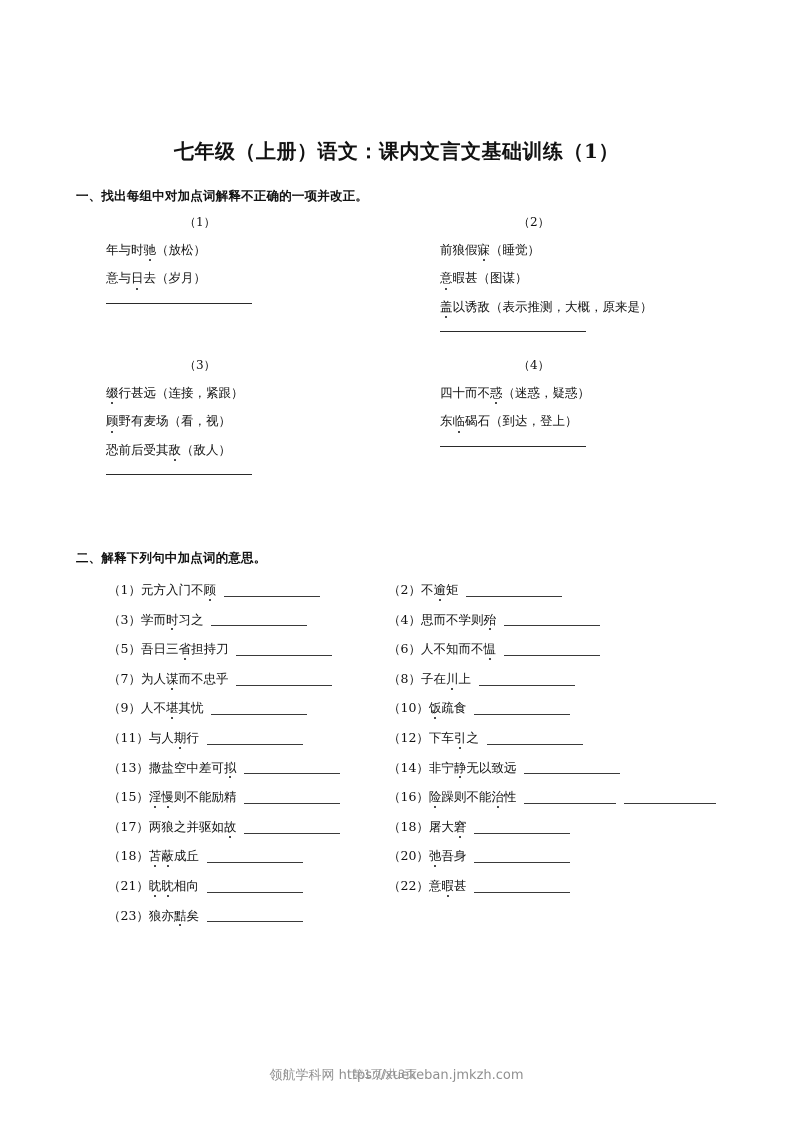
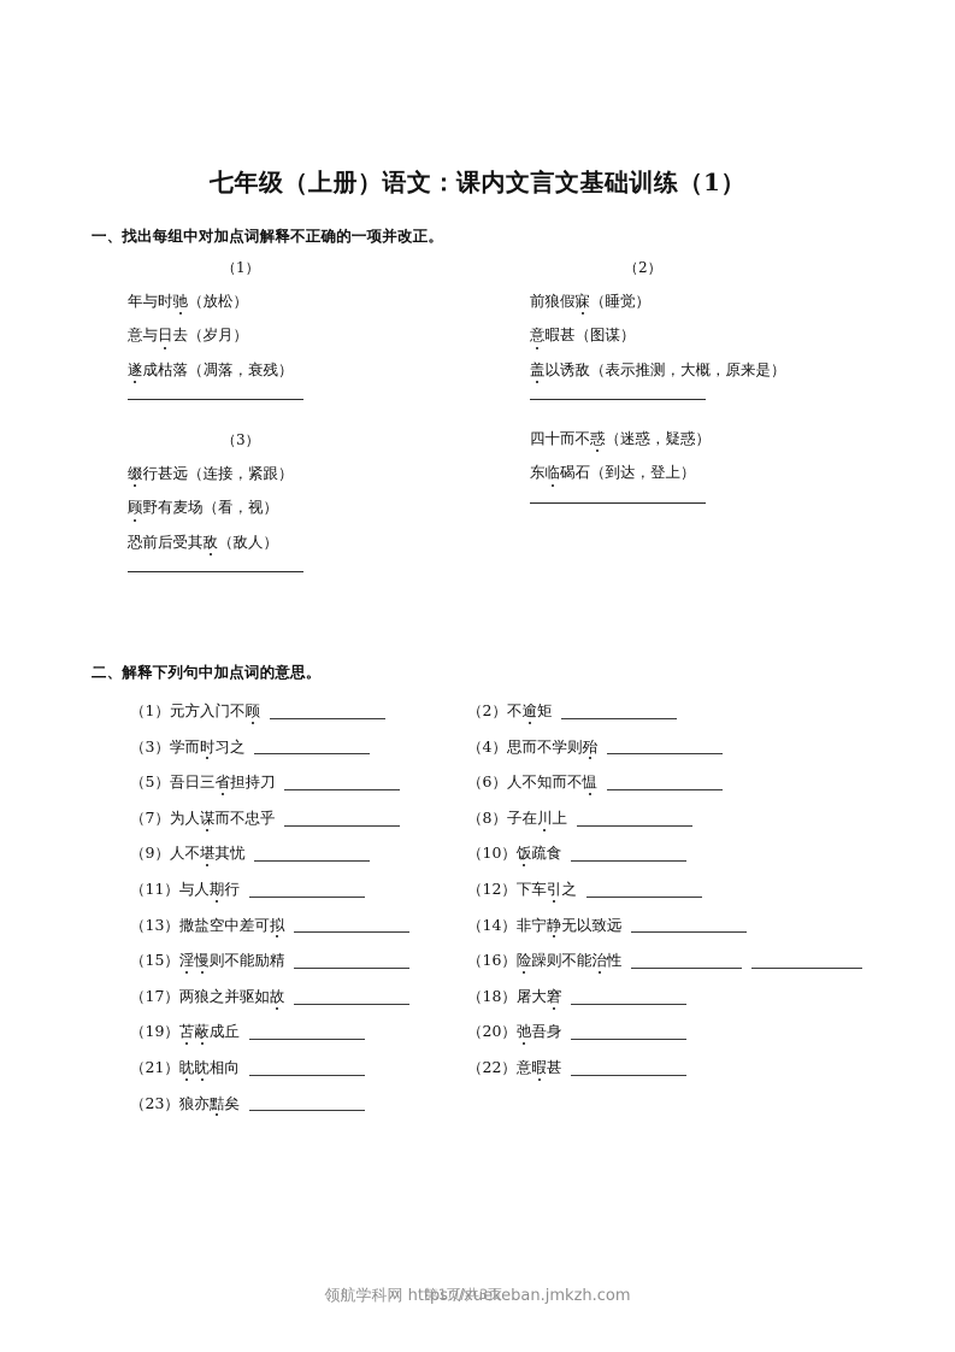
  七年级（上册）语文：课内文言文基础训练（1）
  一、找出每组中对加点词解释不正确的一项并改正。
  （1）
  年与时驰（放松）
  意与日去（岁月）
+ 遂成枯落（凋落，衰残）
  （2）
  前狼假寐（睡觉）
  意暇甚（图谋）
  盖以诱敌（表示推测，大概，原来是）
  （3）
  缀行甚远（连接，紧跟）
  顾野有麦场（看，视）
  恐前后受其敌（敌人）
- （4）
  四十而不惑（迷惑，疑惑）
  东临碣石（到达，登上）
  二、解释下列句中加点词的意思。
  （1）元方入门不顾
  （2）不逾矩
  （3）学而时习之
  （4）思而不学则殆
  （5）吾日三省担持刀
  （6）人不知而不愠
  （7）为人谋而不忠乎
  （8）子在川上
  （9）人不堪其忧
  （10）饭疏食
  （11）与人期行
  （12）下车引之
  （13）撒盐空中差可拟
  （14）非宁静无以致远
  （15）淫慢则不能励精
  （16）险躁则不能治性
  （17）两狼之并驱如故
  （18）屠大窘
- （18）苫蔽成丘
+ （19）苫蔽成丘
  （20）弛吾身
  （21）眈眈相向
  （22）意暇甚
  （23）狼亦黠矣
  领航学科网 https://xuekeban.jmkzh.com
  第1页/共3页
